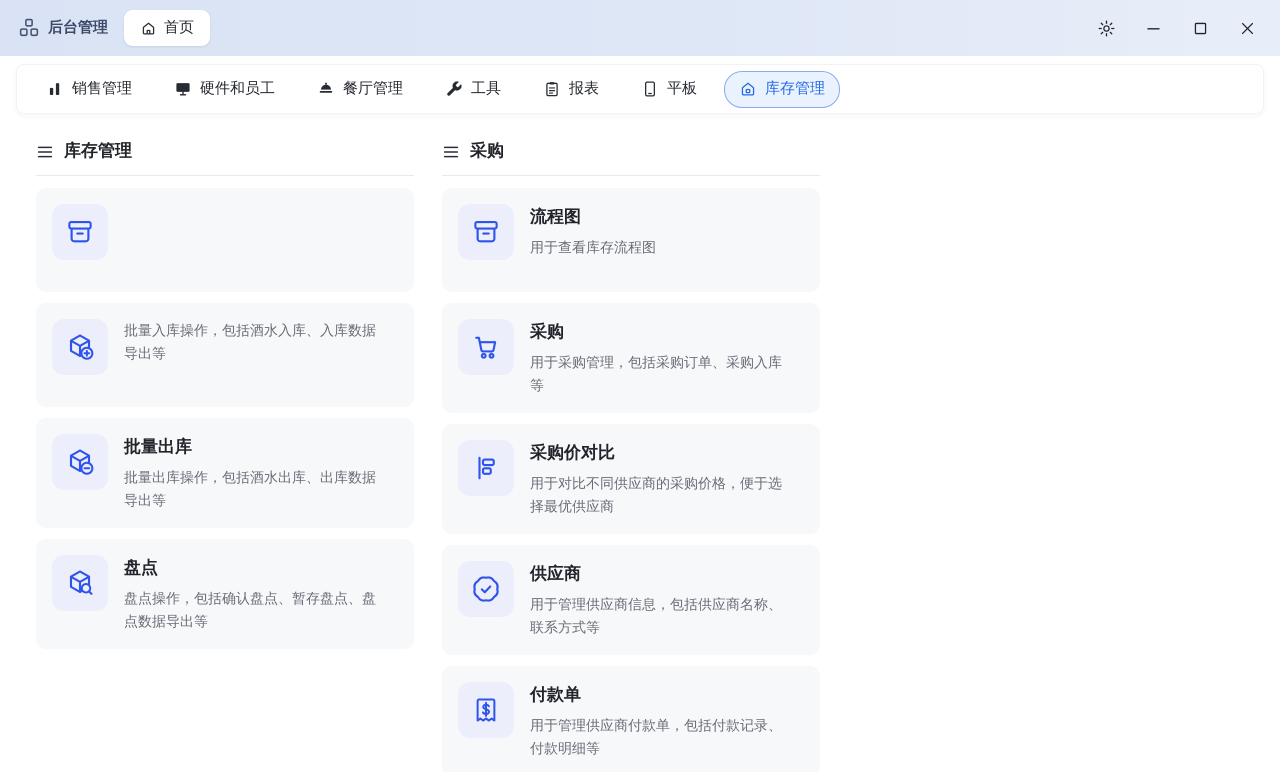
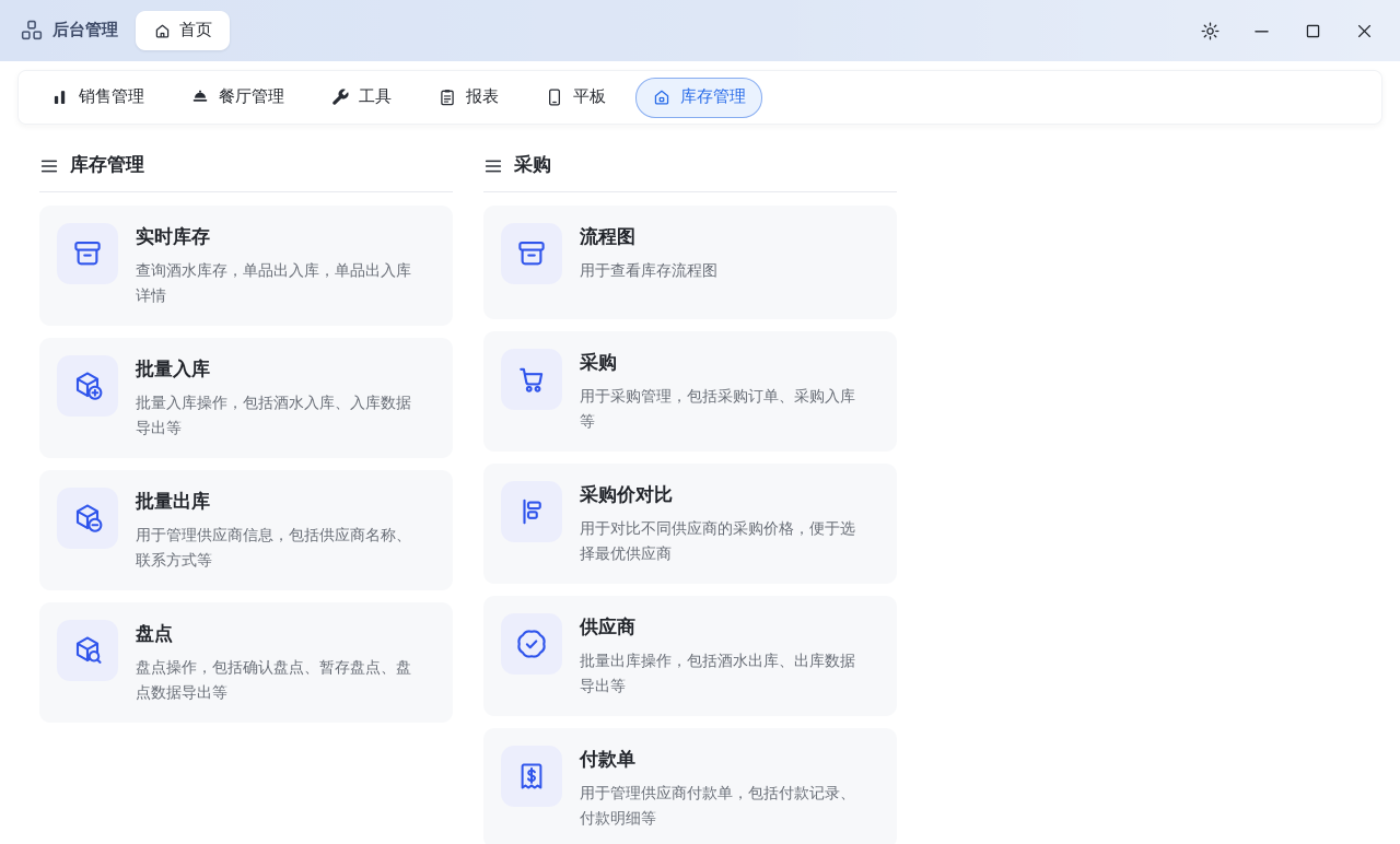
  后台管理
  首页
  销售管理
- 硬件和员工
  餐厅管理
  工具
  报表
  平板
  库存管理
  库存管理
+ 实时库存
+ 查询酒水库存，单品出入库，单品出入库详情
+ 批量入库
  批量入库操作，包括酒水入库、入库数据导出等
  批量出库
- 批量出库操作，包括酒水出库、出库数据导出等
+ 用于管理供应商信息，包括供应商名称、联系方式等
  盘点
  盘点操作，包括确认盘点、暂存盘点、盘点数据导出等
  采购
  流程图
  用于查看库存流程图
  采购
  用于采购管理，包括采购订单、采购入库等
  采购价对比
  用于对比不同供应商的采购价格，便于选择最优供应商
  供应商
- 用于管理供应商信息，包括供应商名称、联系方式等
+ 批量出库操作，包括酒水出库、出库数据导出等
  付款单
  用于管理供应商付款单，包括付款记录、付款明细等
